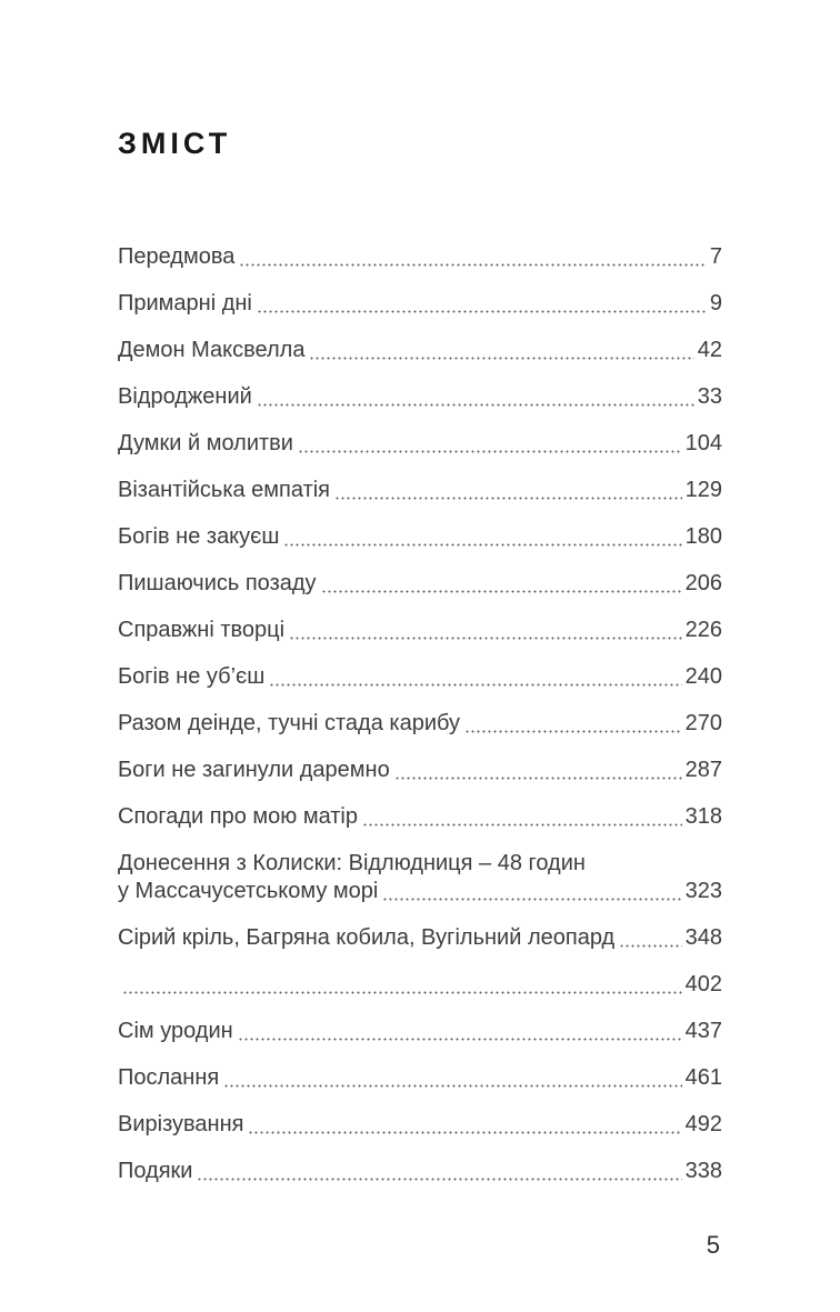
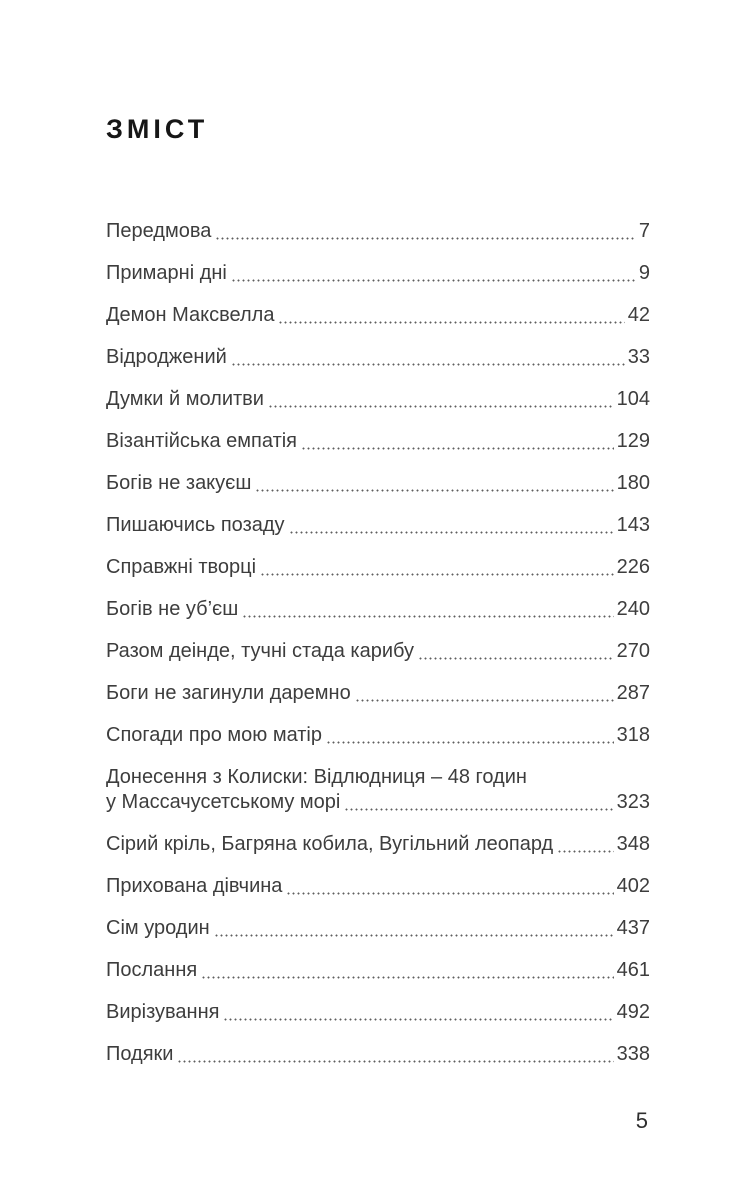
  ЗМІСТ
  Передмова
  7
  Примарні дні
  9
  Демон Максвелла
  42
  Відроджений
  33
  Думки й молитви
  104
  Візантійська емпатія
  129
  Богів не закуєш
  180
  Пишаючись позаду
- 206
+ 143
  Справжні творці
  226
  Богів не уб’єш
  240
  Разом деінде, тучні стада карибу
  270
  Боги не загинули даремно
  287
  Спогади про мою матір
  318
  Донесення з Колиски: Відлюдниця – 48 годин
  у Массачусетському морі
  323
  Сірий кріль, Багряна кобила, Вугільний леопард
  348
+ Прихована дівчина
  402
  Сім уродин
  437
  Послання
  461
  Вирізування
  492
  Подяки
  338
  5
